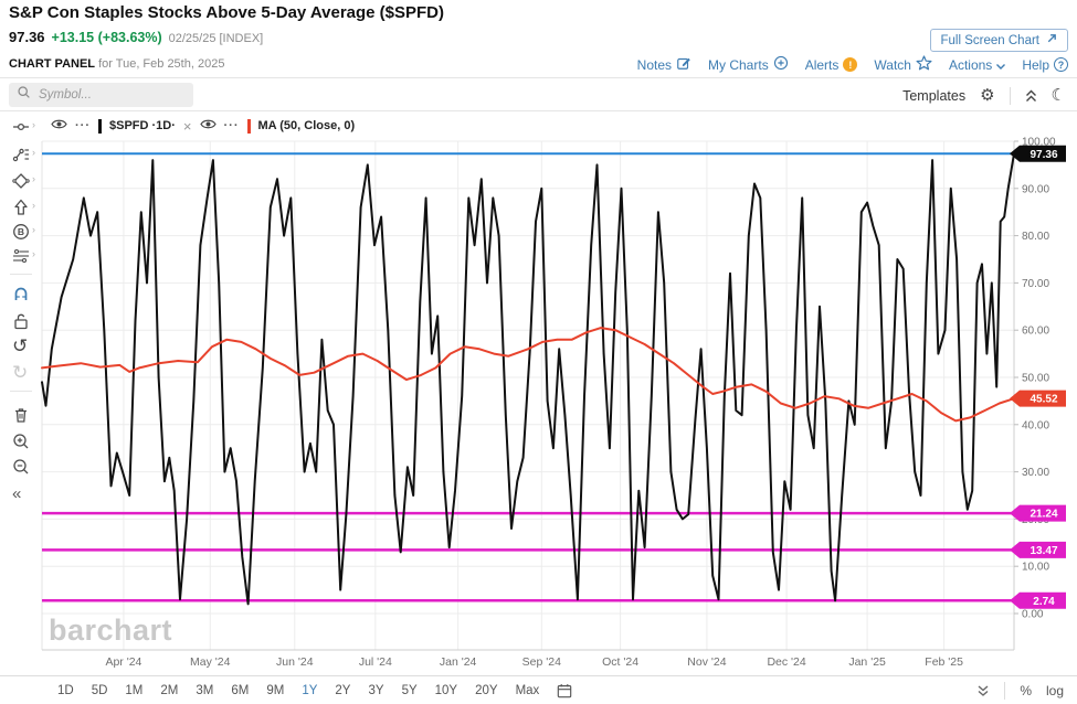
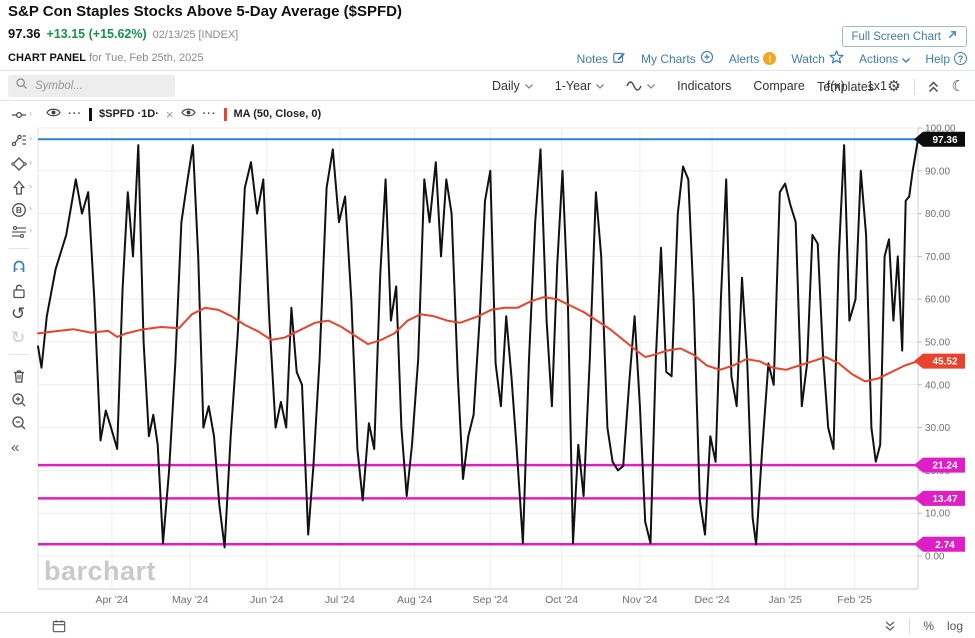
  S&P Con Staples Stocks Above 5-Day Average ($SPFD)
  97.36
- +13.15 (+83.63%)
+ +13.15 (+15.62%)
- 02/25/25 [INDEX]
+ 02/13/25 [INDEX]
  Full Screen Chart
  CHART PANEL for Tue, Feb 25th, 2025
  Notes
  My Charts
  Alerts
  !
  Watch
  Actions
  Help
  ?
  Symbol...
+ Daily
+ 1-Year
+ Indicators
+ Compare
+ f(x)
+ 1x1
  Templates
  ⚙
  ☾
  ›
  ›
  ›
  ›
  B
  ›
  ›
  ↺
  ↻
  «
  0.00
  10.00
  30.00
  40.00
  50.00
  60.00
  70.00
  80.00
  90.00
  100.00
  Apr '24
  May '24
  Jun '24
  Jul '24
- Jan '24
+ Aug '24
  Sep '24
  Oct '24
  Nov '24
  Dec '24
  Jan '25
  Feb '25
  97.36
  45.52
  21.24
  13.47
  2.74
  ···
  $SPFD ·1D·
  ×
  ···
  MA (50, Close, 0)
  barchart
- 1D
- 5D
- 1M
- 2M
- 3M
- 6M
- 9M
- 1Y
- 2Y
- 3Y
- 5Y
- 10Y
- 20Y
- Max
  %
  log
